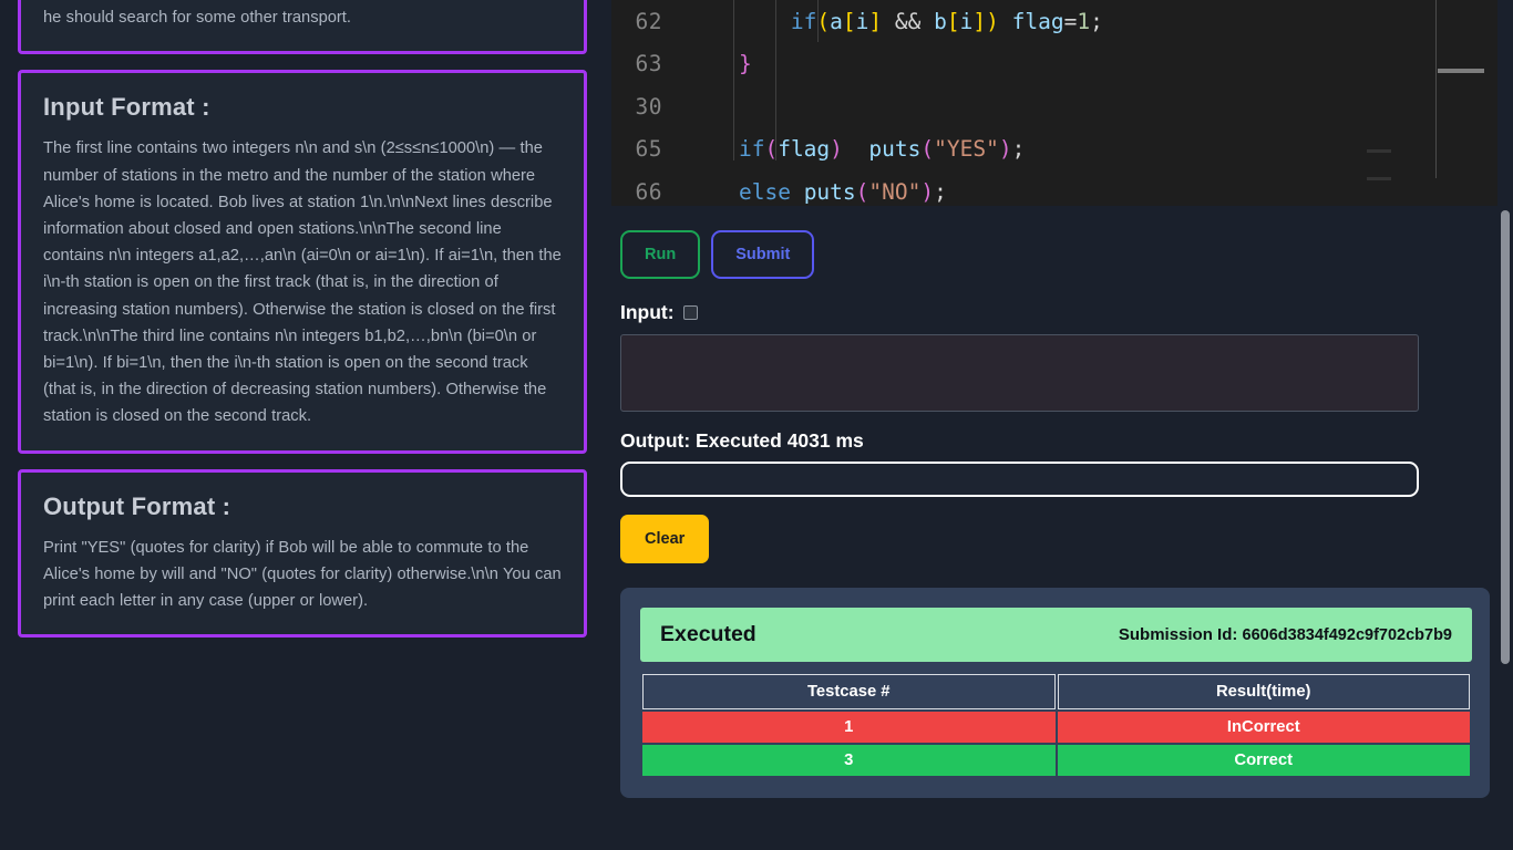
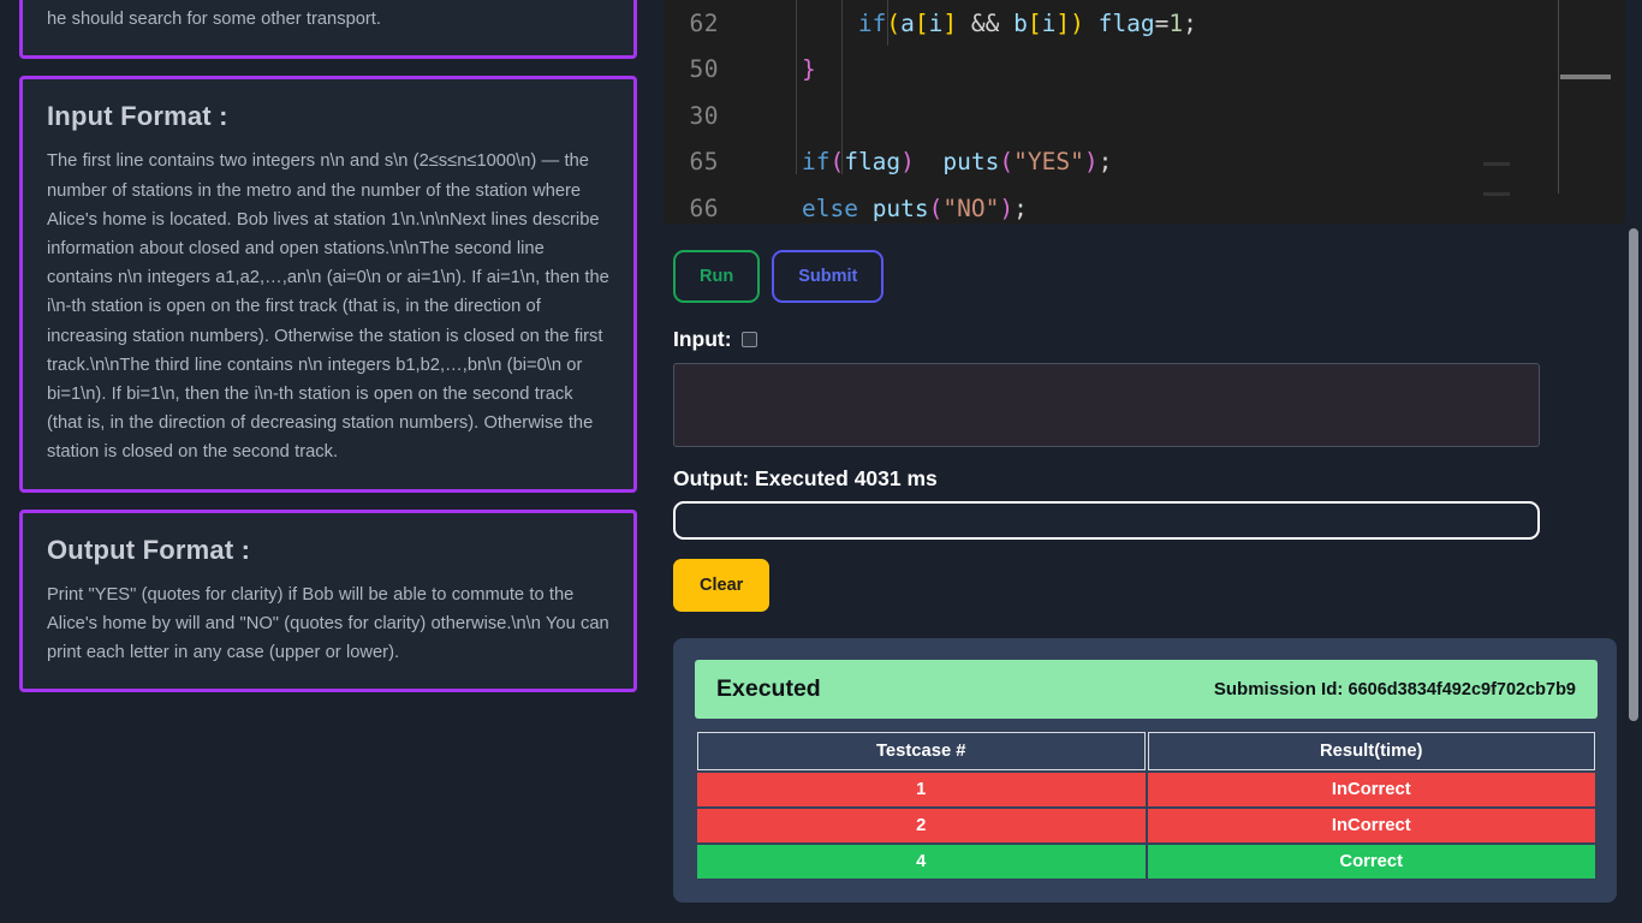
  Input Format :
  The first line contains two integers n\n and s\n (2≤s≤n≤1000\n) — the number of stations in the metro and the number of the station where Alice's home is located. Bob lives at station 1\n.\n\nNext lines describe information about closed and open stations.\n\nThe second line contains n\n integers a1,a2,…,an\n (ai=0\n or ai=1\n). If ai=1\n, then the i\n-th station is open on the first track (that is, in the direction of increasing station numbers). Otherwise the station is closed on the first track.\n\nThe third line contains n\n integers b1,b2,…,bn\n (bi=0\n or bi=1\n). If bi=1\n, then the i\n-th station is open on the second track (that is, in the direction of decreasing station numbers). Otherwise the station is closed on the second track.
  Output Format :
  Print "YES" (quotes for clarity) if Bob will be able to commute to the Alice's home by will and "NO" (quotes for clarity) otherwise.\n\n You can print each letter in any case (upper or lower).
  62
  if(a[i] && b[i]) flag=1;
- 63
+ 50
  }
  30
  65
  if(flag) puts("YES");
  66
  else puts("NO");
  Run
  Submit
  Input:
  Output: Executed 4031 ms
  Clear
  Executed
  Submission Id: 6606d3834f492c9f702cb7b9
  Testcase #	Result(time)
  1	InCorrect
+ 2	InCorrect
- 3	Correct
+ 4	Correct
